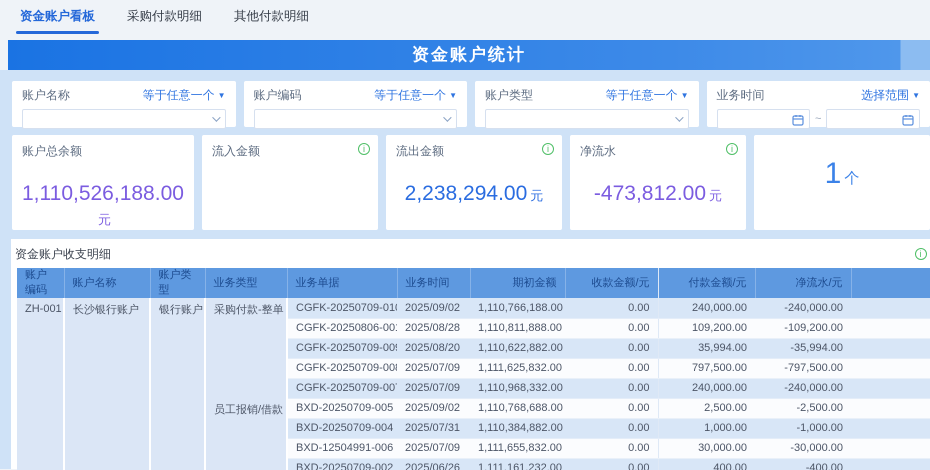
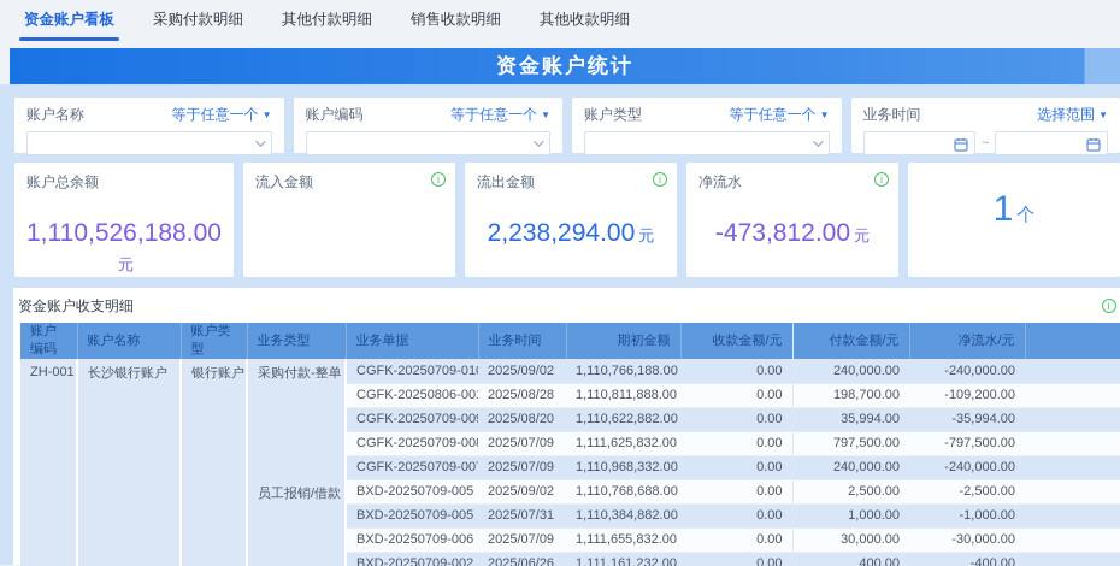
  资金账户看板
  采购付款明细
  其他付款明细
+ 销售收款明细
+ 其他收款明细
  资金账户统计
  账户名称
  等于任意一个
  ▼
  账户编码
  等于任意一个
  ▼
  账户类型
  等于任意一个
  ▼
  业务时间
  选择范围
  ▼
  ~
  账户总余额
  1,110,526,188.00元
  流入金额
  i
  流出金额
  i
  2,238,294.00 元
  净流水
  i
  -473,812.00 元
  1 个
  资金账户收支明细
  i
  账户编码	账户名称	账户类型	业务类型	业务单据	业务时间	期初金额	收款金额/元	付款金额/元	净流水/元
  ZH-001	长沙银行账户	银行账户	采购付款-整单	CGFK-20250709-01	2025/09/02	1,110,766,188.00	0.00	240,000.00	-240,000.00
- CGFK-20250806-00	2025/08/28	1,110,811,888.00	0.00	109,200.00	-109,200.00
+ CGFK-20250806-00	2025/08/28	1,110,811,888.00	0.00	198,700.00	-109,200.00
  CGFK-20250709-00	2025/08/20	1,110,622,882.00	0.00	35,994.00	-35,994.00
  CGFK-20250709-00	2025/07/09	1,111,625,832.00	0.00	797,500.00	-797,500.00
  CGFK-20250709-00	2025/07/09	1,110,968,332.00	0.00	240,000.00	-240,000.00
  员工报销/借款	BXD-20250709-005	2025/09/02	1,110,768,688.00	0.00	2,500.00	-2,500.00
- BXD-20250709-004	2025/07/31	1,110,384,882.00	0.00	1,000.00	-1,000.00
+ BXD-20250709-005	2025/07/31	1,110,384,882.00	0.00	1,000.00	-1,000.00
- BXD-12504991-006	2025/07/09	1,111,655,832.00	0.00	30,000.00	-30,000.00
+ BXD-20250709-006	2025/07/09	1,111,655,832.00	0.00	30,000.00	-30,000.00
  BXD-20250709-002	2025/06/26	1,111,161,232.00	0.00	400.00	-400.00
